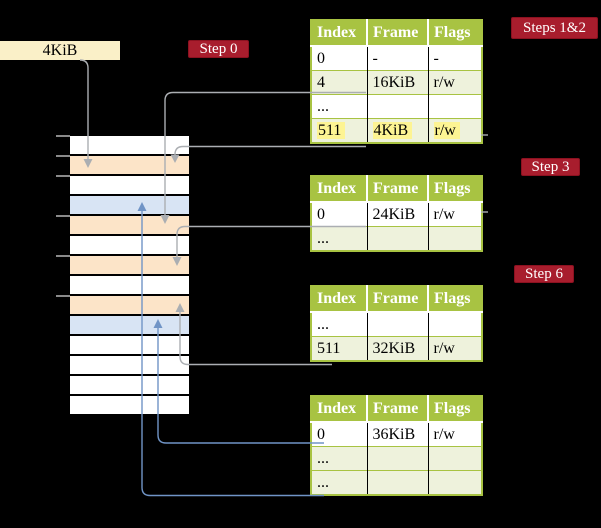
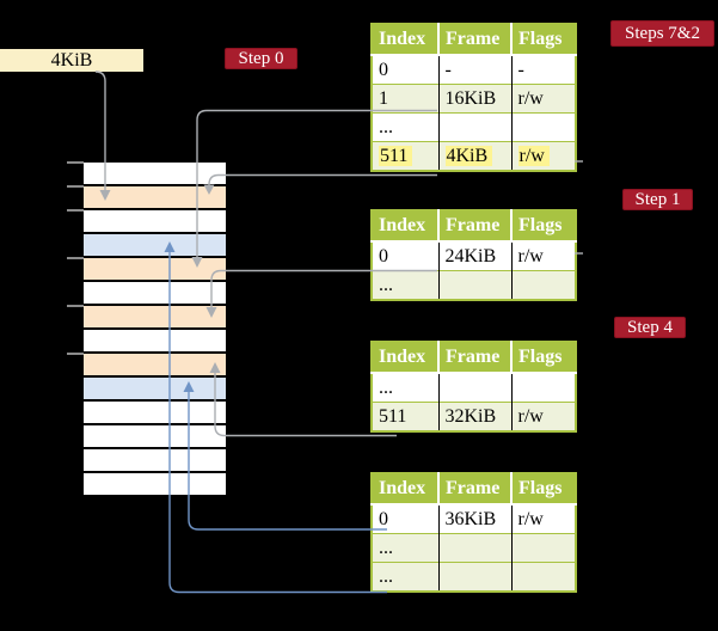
  4KiB
- Steps 1&2
+ Steps 7&2
  Step 0
- Step 3
+ Step 1
- Step 6
+ Step 4
  Index	Frame	Flags
  0	-	-
- 4	16KiB	r/w
+ 1	16KiB	r/w
  ...
  511	4KiB	r/w
  Index	Frame	Flags
  0	24KiB	r/w
  ...
  Index	Frame	Flags
  ...
  511	32KiB	r/w
  Index	Frame	Flags
  0	36KiB	r/w
  ...
  ...
